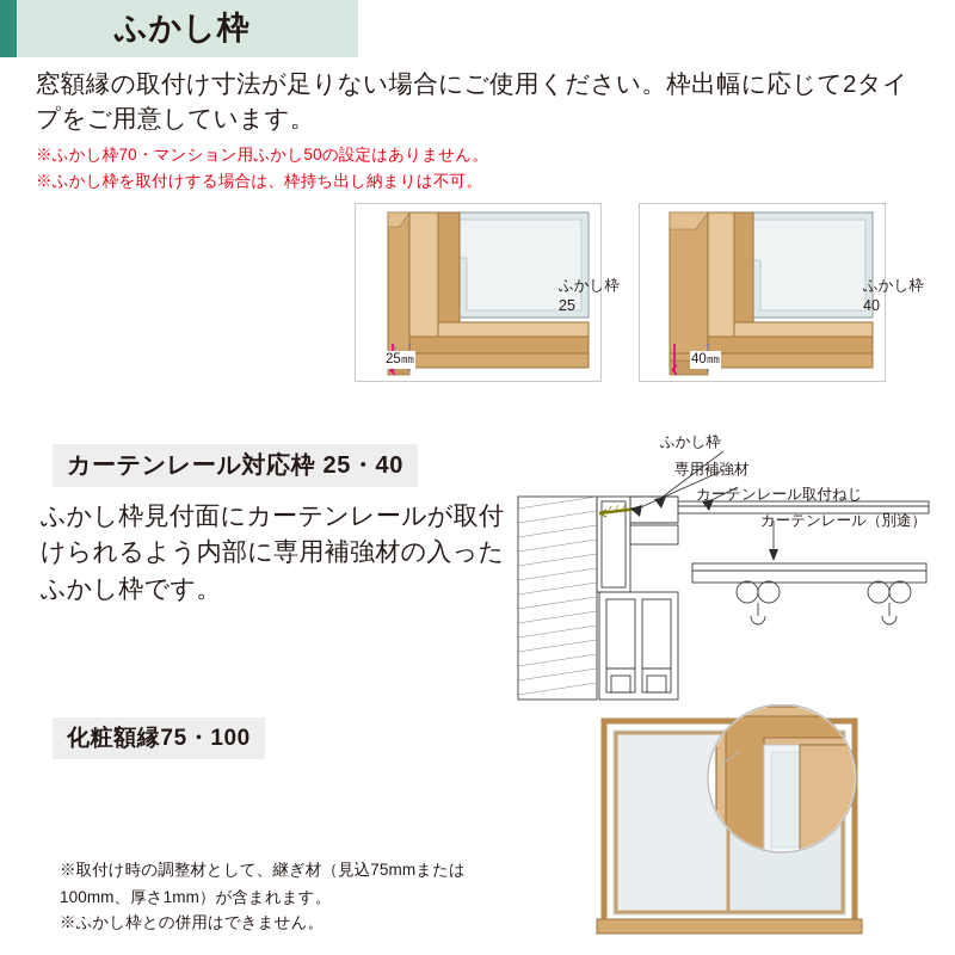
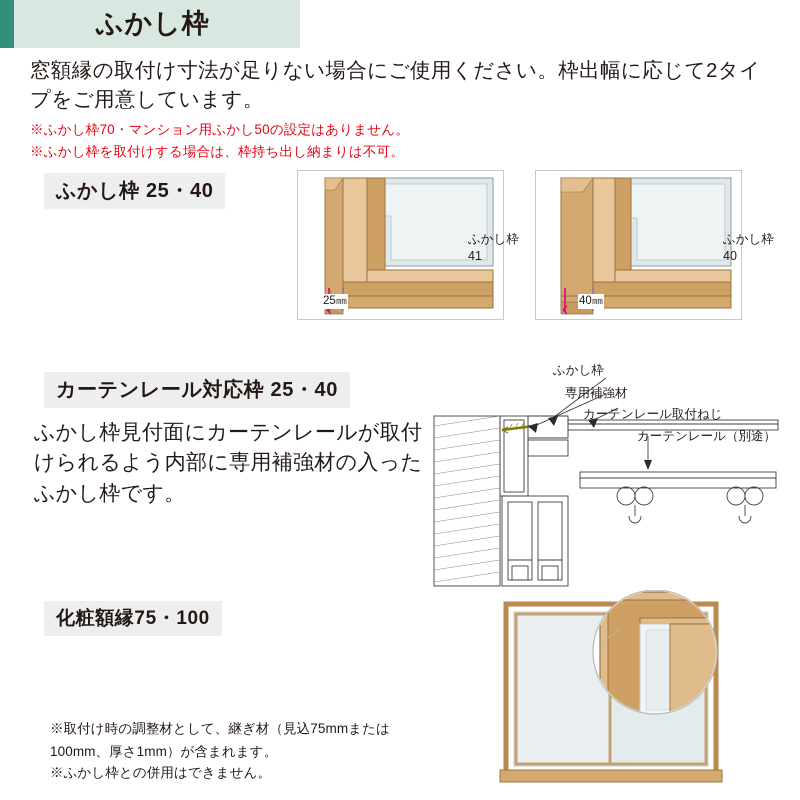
  ふかし枠
  窓額縁の取付け寸法が足りない場合にご使用ください。枠出幅に応じて2タイプをご用意しています。
  ※ふかし枠70・マンション用ふかし50の設定はありません。
  ※ふかし枠を取付けする場合は、枠持ち出し納まりは不可。
+ ふかし枠 25・40
  ふかし枠
- 25
+ 41
  25㎜
  ふかし枠
  40
  40㎜
  カーテンレール対応枠 25・40
  ふかし枠見付面にカーテンレールが取付けられるよう内部に専用補強材の入ったふかし枠です。
  ふかし枠
  専用補強材
  カーテンレール取付ねじ
  カーテンレール（別途）
  化粧額縁75・100
  ※取付け時の調整材として、継ぎ材（見込75mmまたは100mm、厚さ1mm）が含まれます。
  ※ふかし枠との併用はできません。
